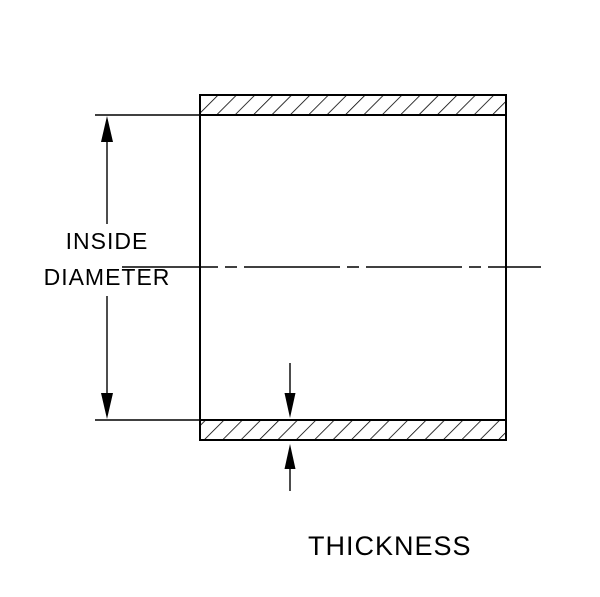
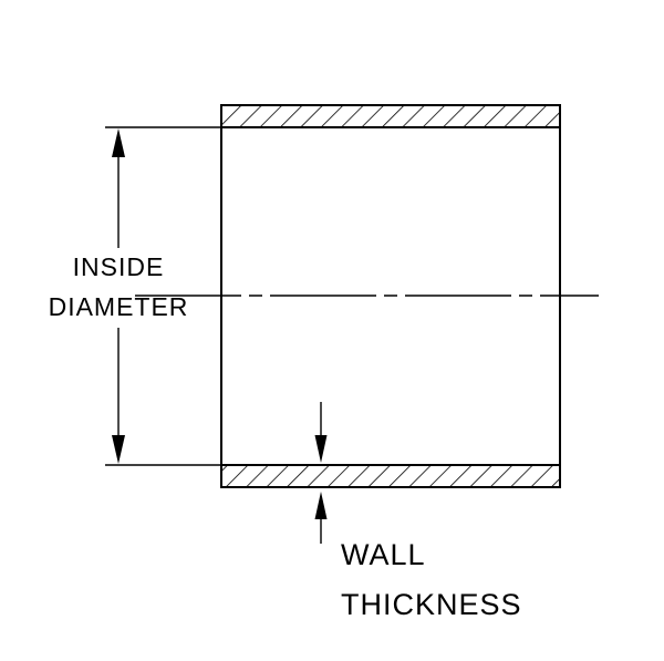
  INSIDE
  DIAMETER
+ WALL
  THICKNESS
